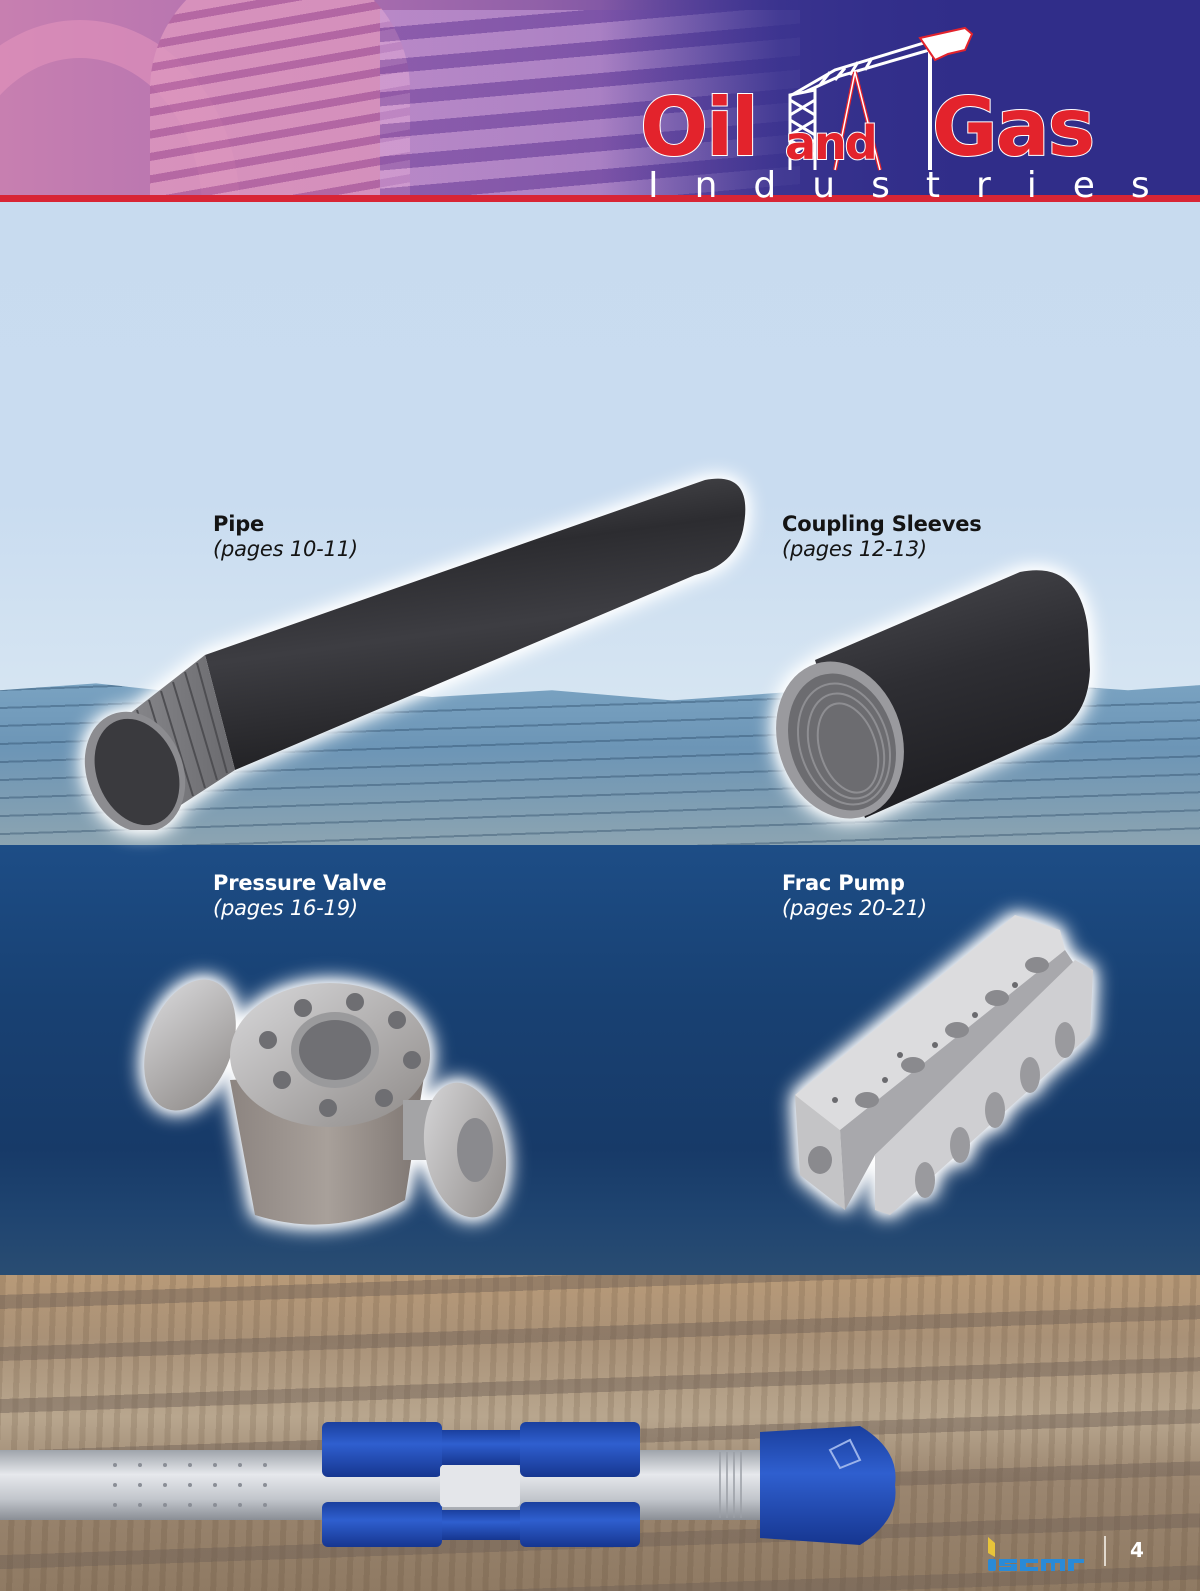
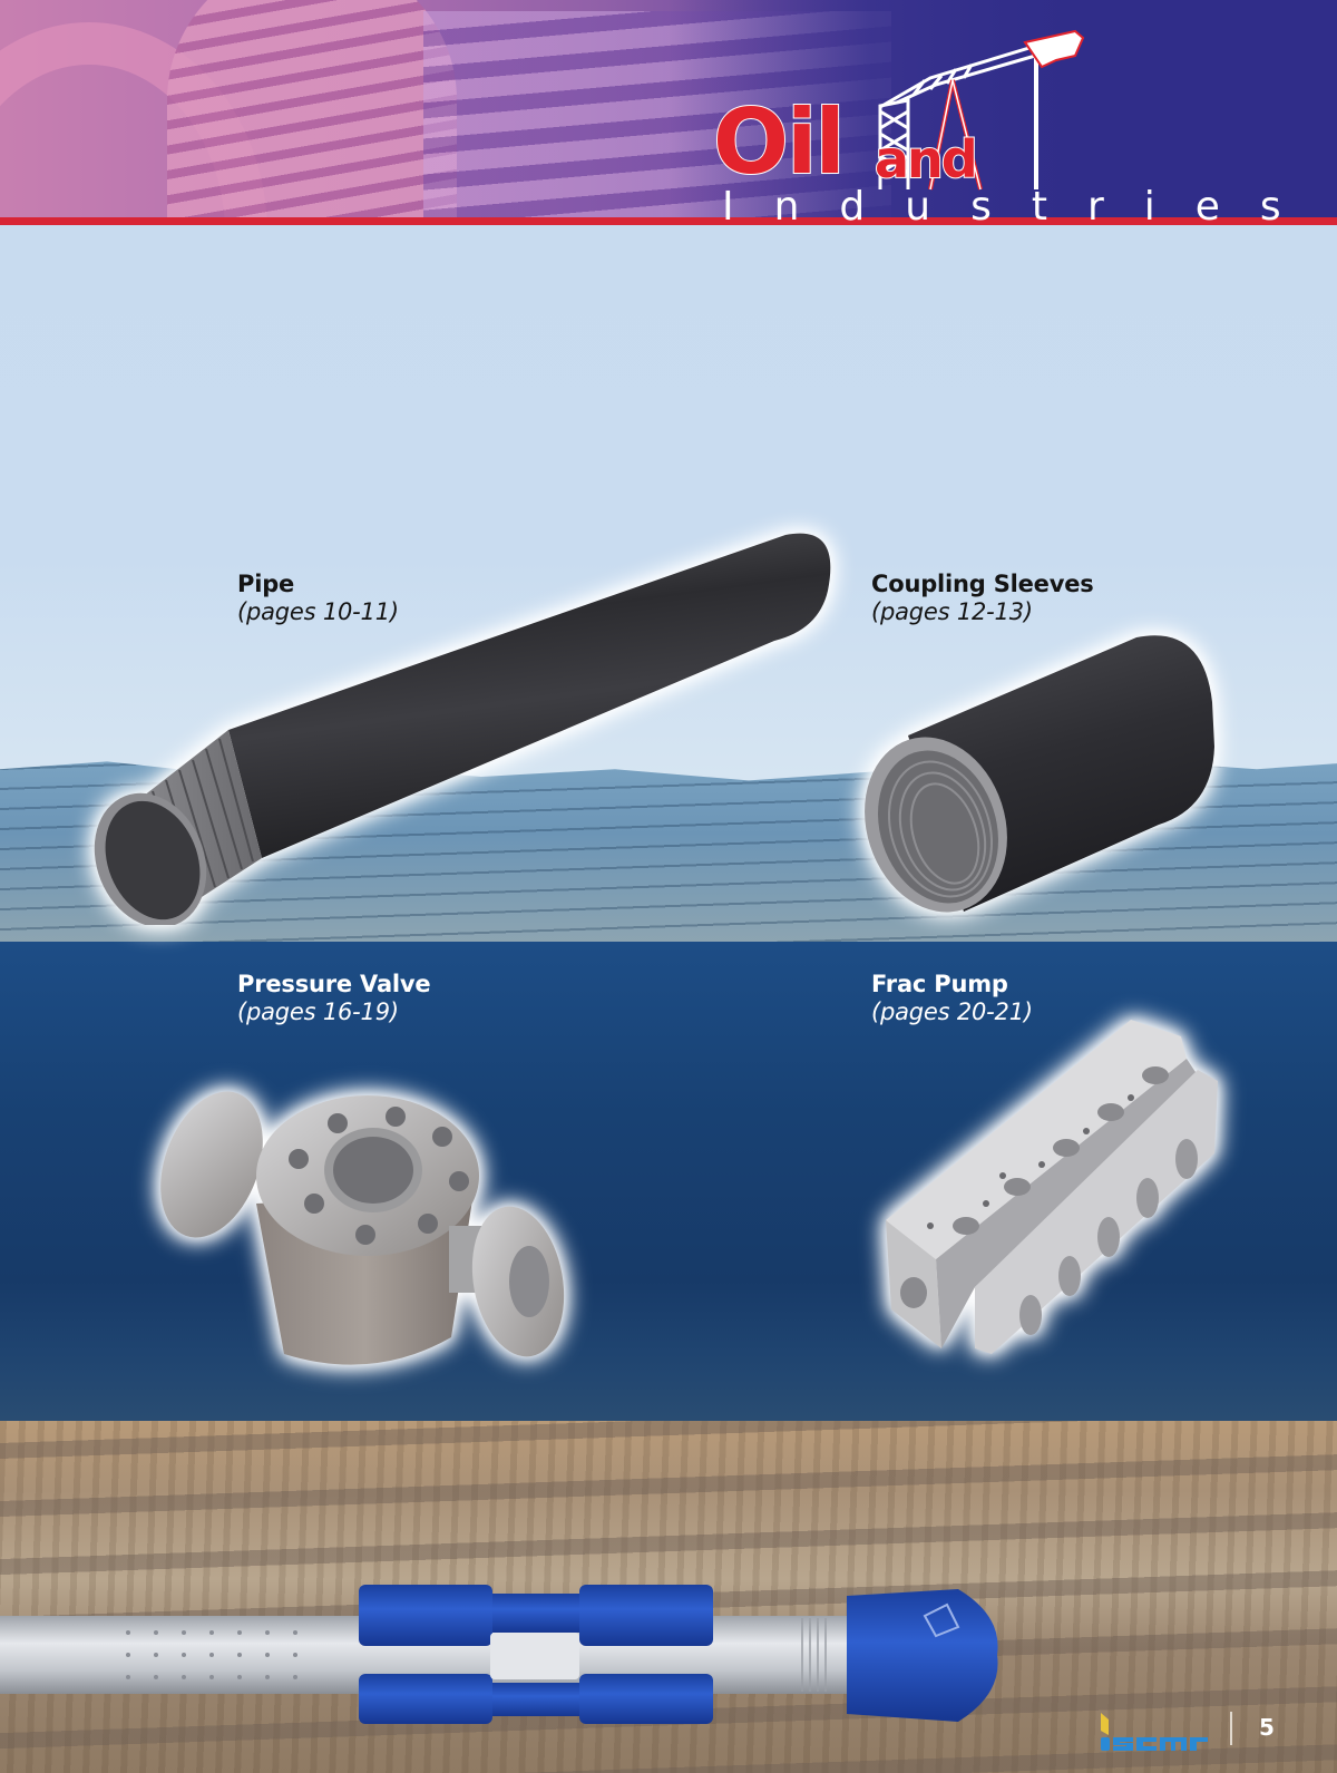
  Oil
  and
- Gas
  Industries
  Pipe
  (pages 10-11)
  Coupling Sleeves
  (pages 12-13)
  Pressure Valve
  (pages 16-19)
  Frac Pump
  (pages 20-21)
- 4
+ 5
